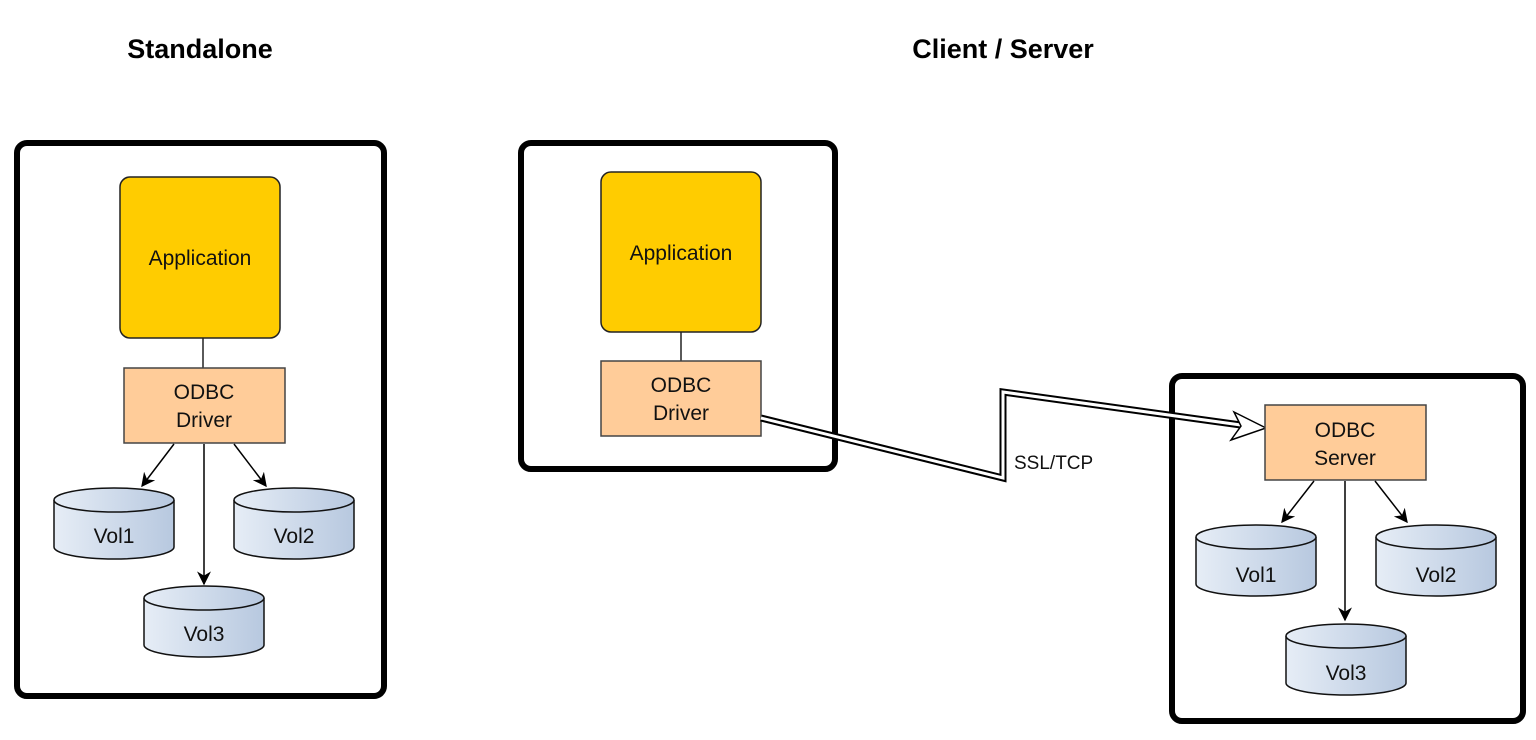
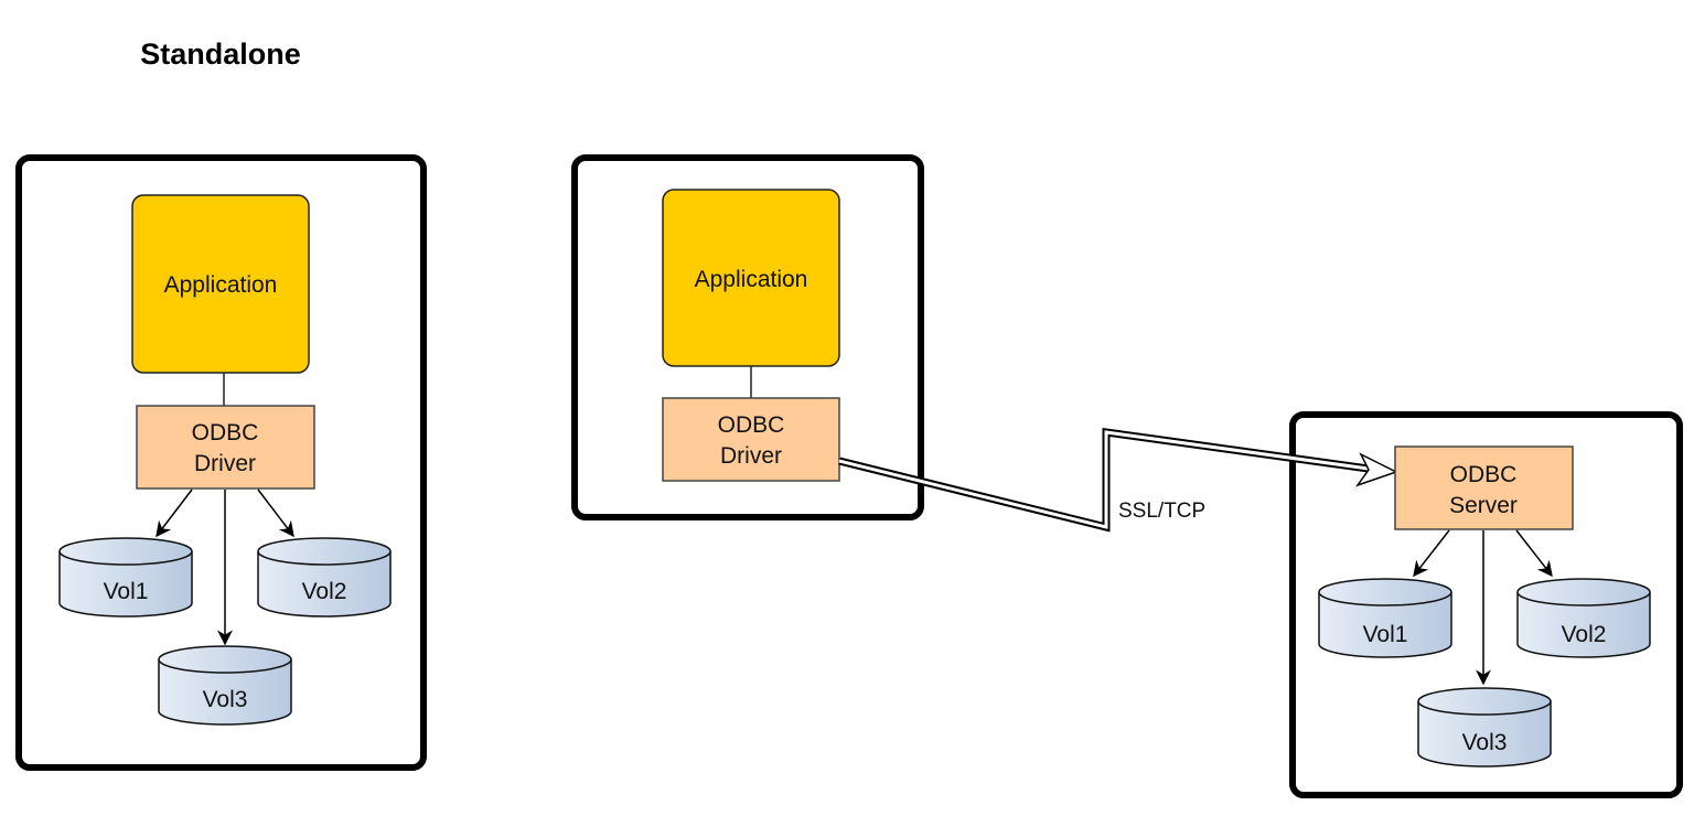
  Standalone
- Client / Server
  Application
  ODBC
  Driver
  Vol1
  Vol2
  Vol3
  Application
  ODBC
  Driver
  SSL/TCP
  ODBC
  Server
  Vol1
  Vol2
  Vol3
